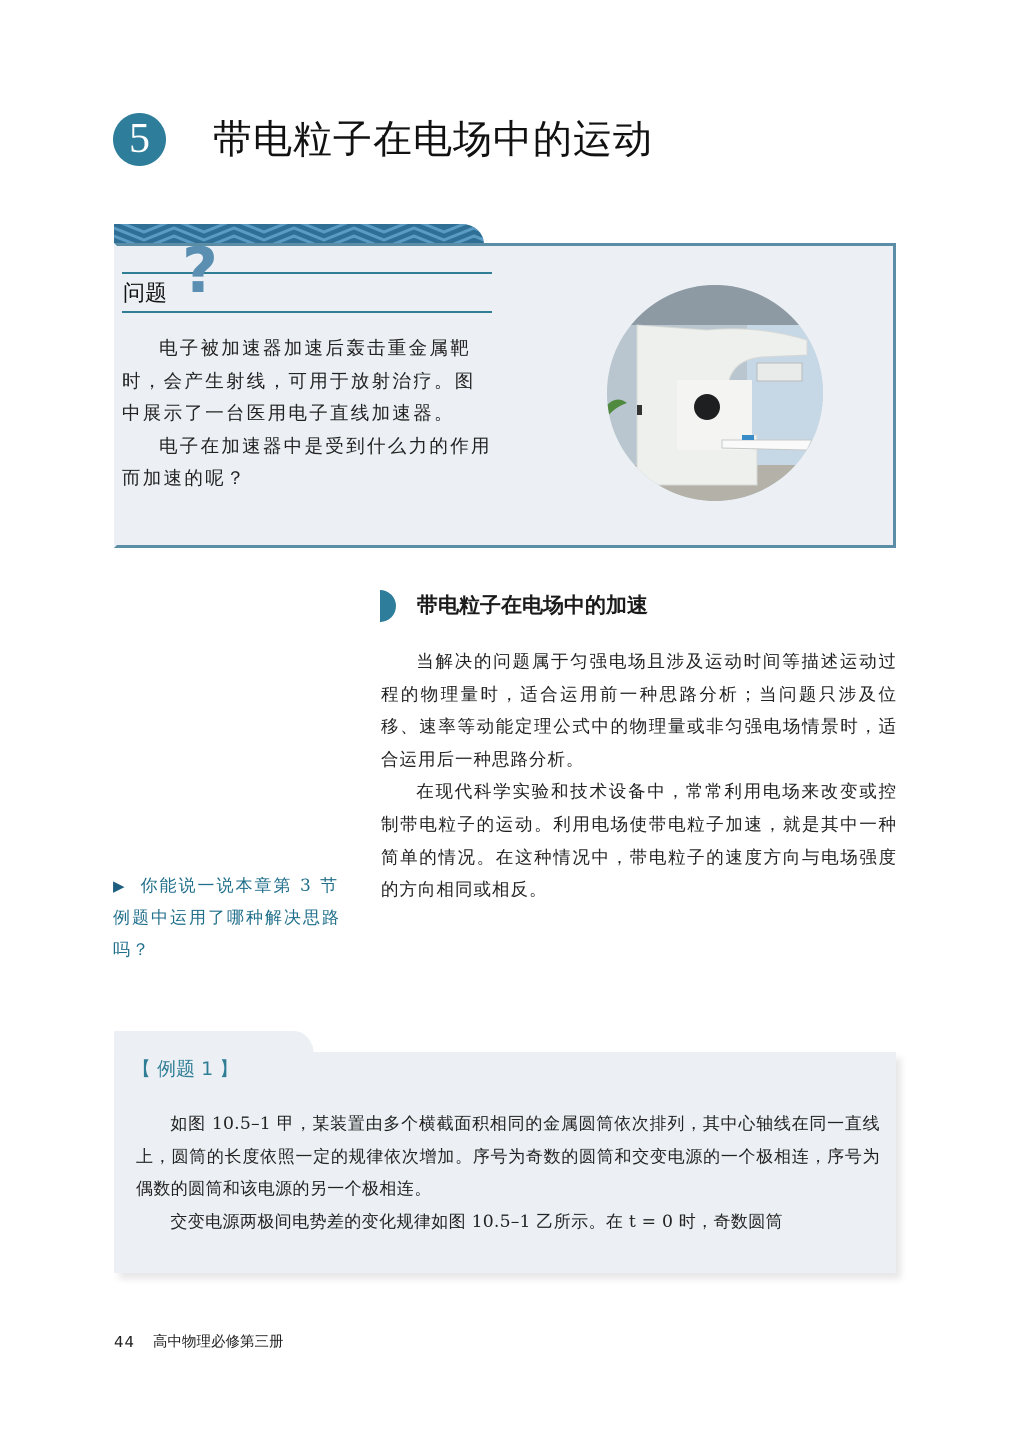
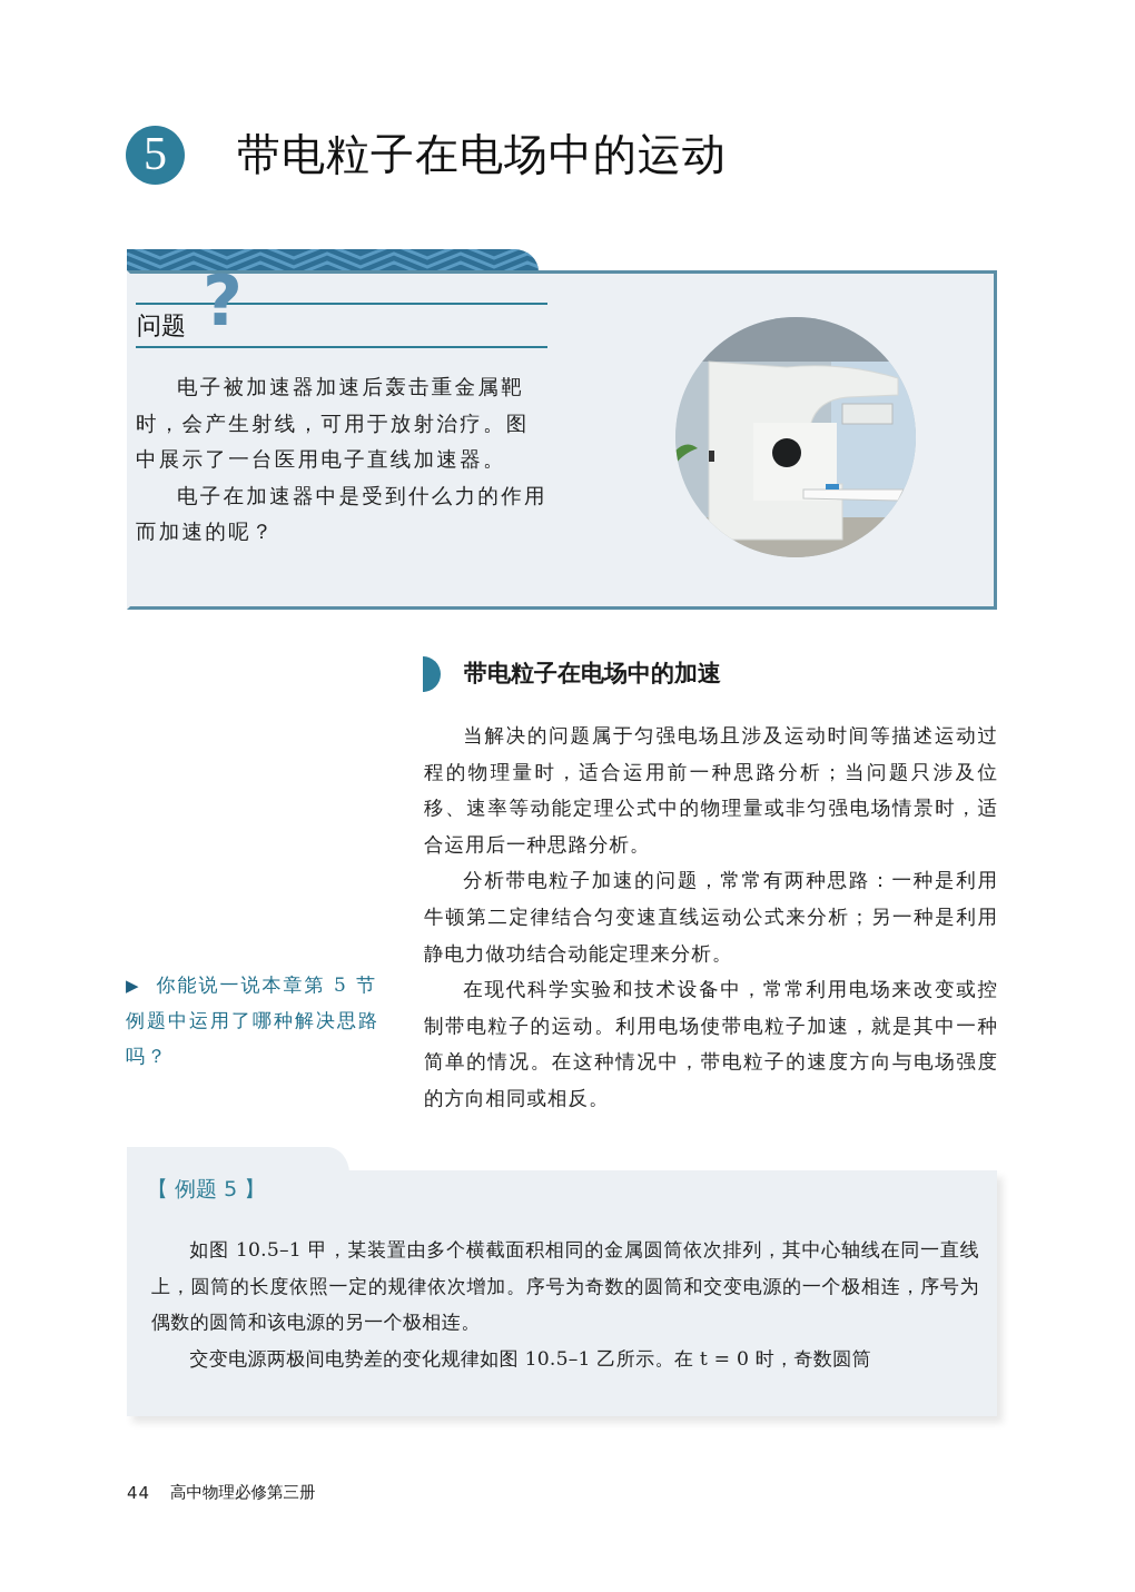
  5
  带电粒子在电场中的运动
  ?
  问题
  电子被加速器加速后轰击重金属靶时，会产生射线，可用于放射治疗。图中展示了一台医用电子直线加速器。
  电子在加速器中是受到什么力的作用而加速的呢？
  带电粒子在电场中的加速
  当解决的问题属于匀强电场且涉及运动时间等描述运动过程的物理量时，适合运用前一种思路分析；当问题只涉及位移、速率等动能定理公式中的物理量或非匀强电场情景时，适合运用后一种思路分析。
+ 分析带电粒子加速的问题，常常有两种思路：一种是利用牛顿第二定律结合匀变速直线运动公式来分析；另一种是利用静电力做功结合动能定理来分析。
  在现代科学实验和技术设备中，常常利用电场来改变或控制带电粒子的运动。利用电场使带电粒子加速，就是其中一种简单的情况。在这种情况中，带电粒子的速度方向与电场强度的方向相同或相反。
- ▶ 你能说一说本章第 3 节例题中运用了哪种解决思路吗？
+ ▶ 你能说一说本章第 5 节例题中运用了哪种解决思路吗？
- 【 例题 1 】
+ 【 例题 5 】
  如图 10.5–1 甲，某装置由多个横截面积相同的金属圆筒依次排列，其中心轴线在同一直线上，圆筒的长度依照一定的规律依次增加。序号为奇数的圆筒和交变电源的一个极相连，序号为偶数的圆筒和该电源的另一个极相连。
  交变电源两极间电势差的变化规律如图 10.5–1 乙所示。在 t = 0 时，奇数圆筒
  44
  高中物理必修第三册
